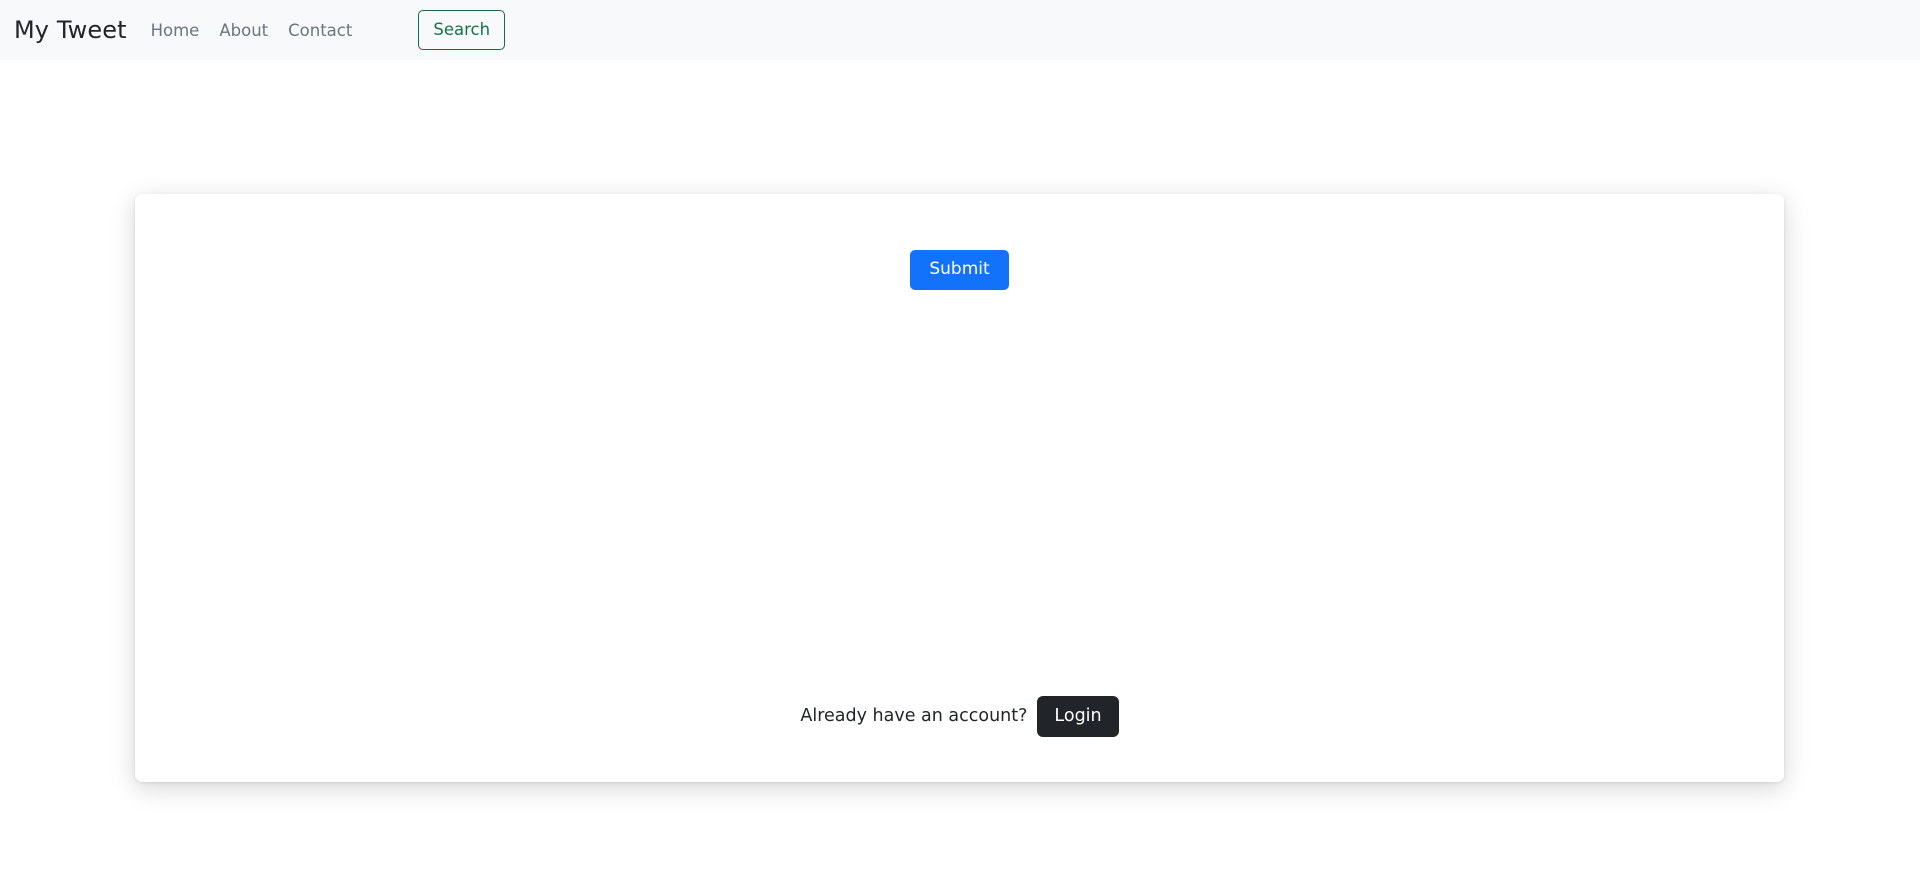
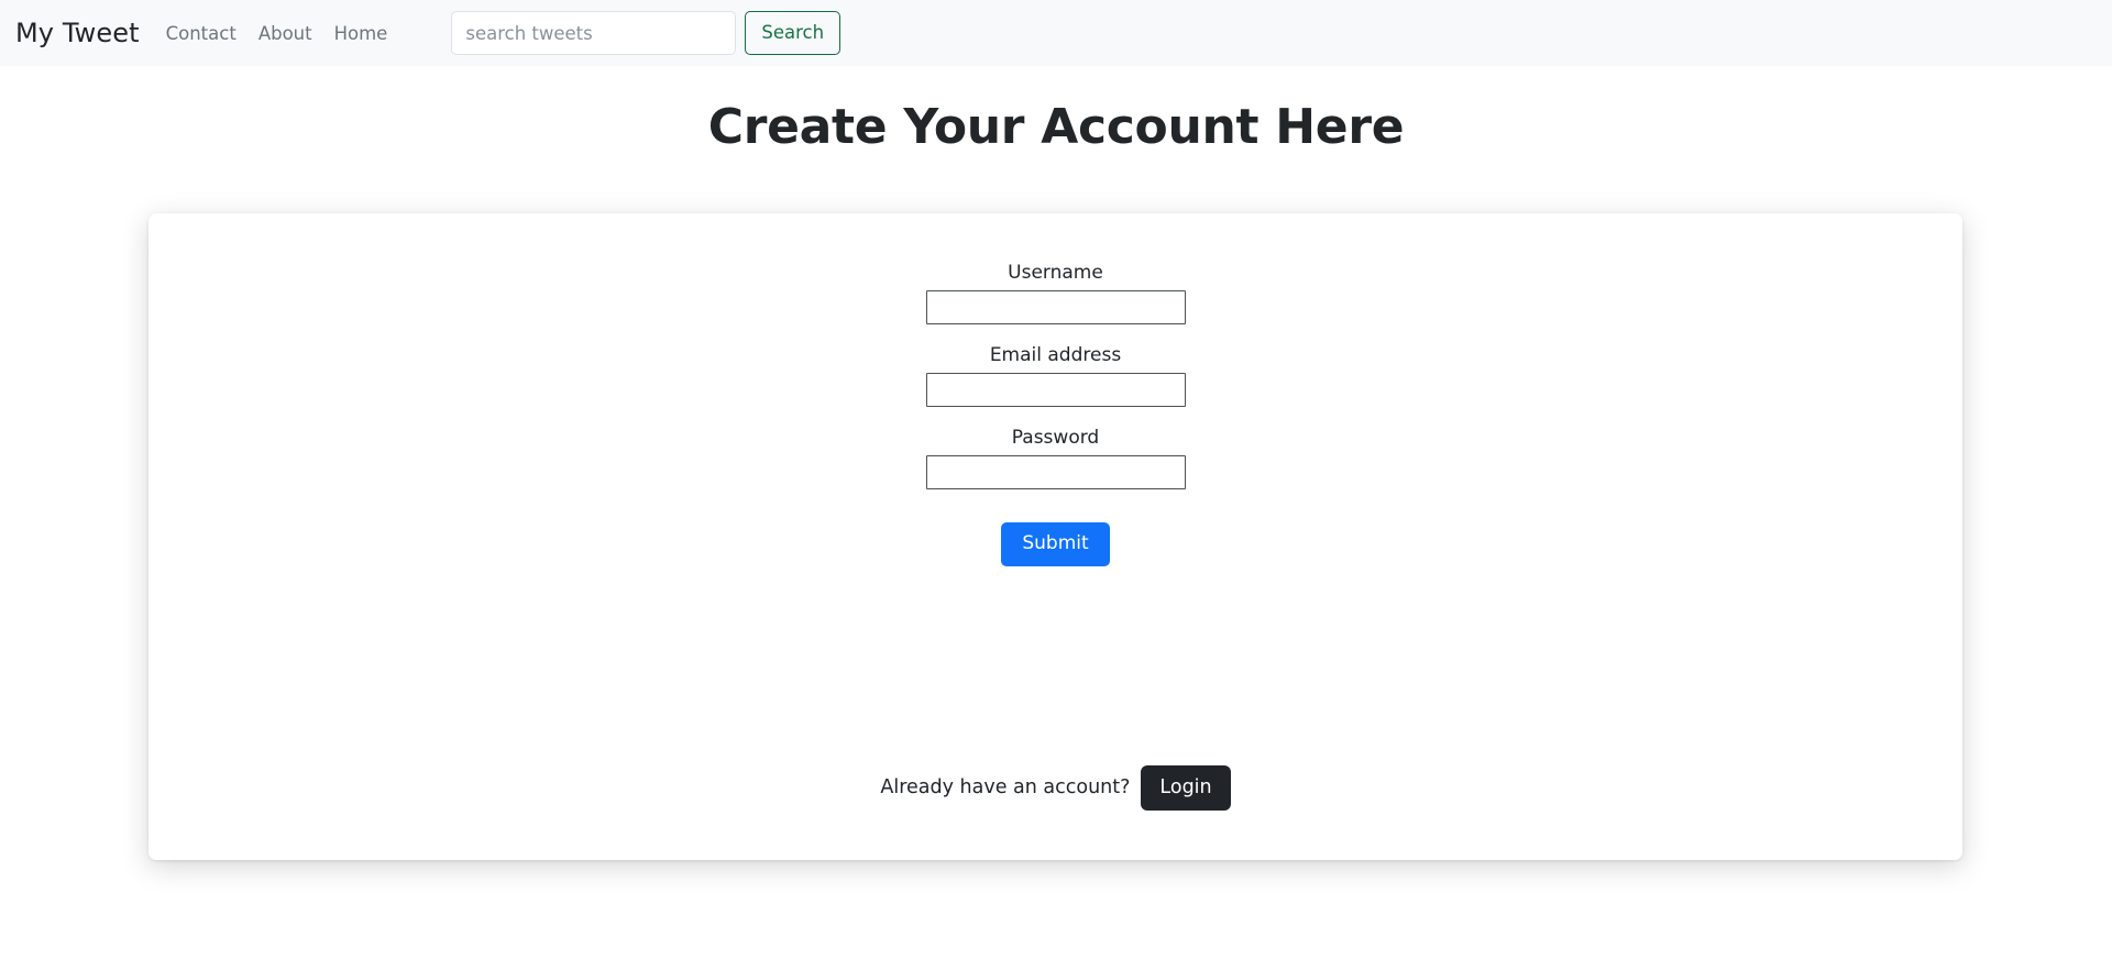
  My Tweet
- Home
+ Contact
  About
- Contact
+ Home
+ search tweets
  Search
+ Create Your Account Here
+ Username
+ Email address
+ Password
  Submit
  Already have an account?
  Login
